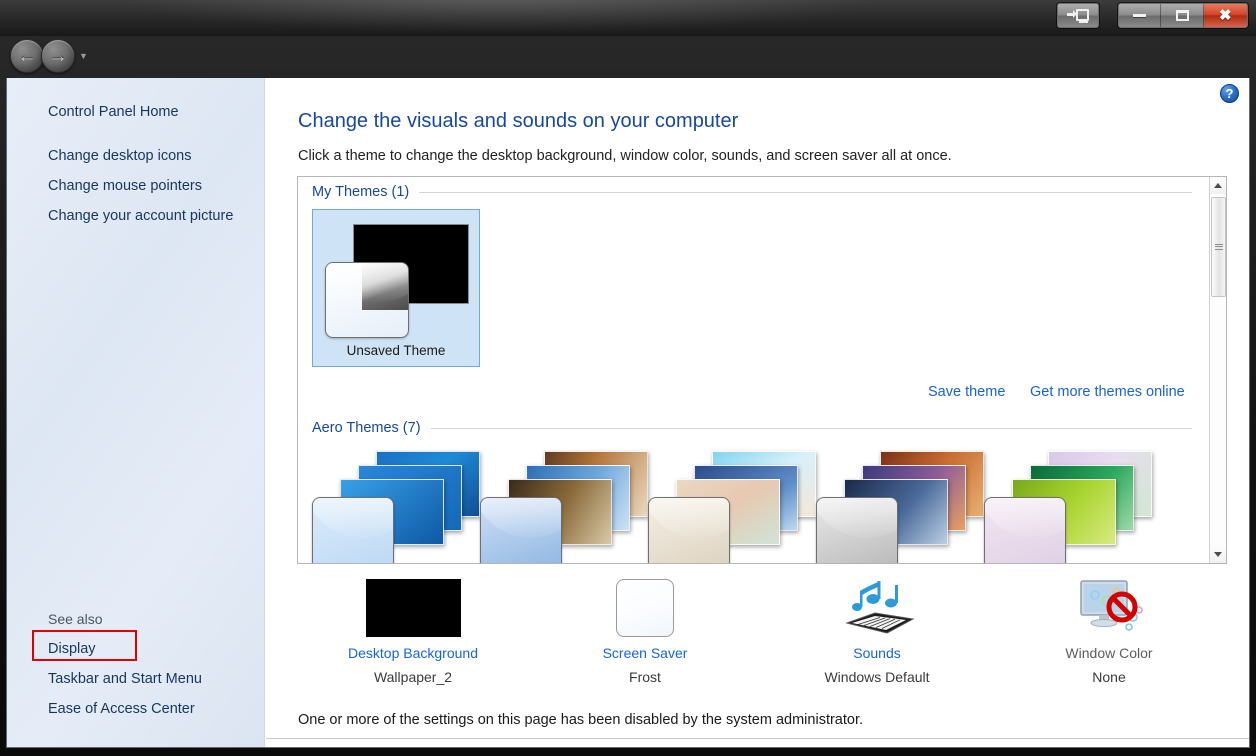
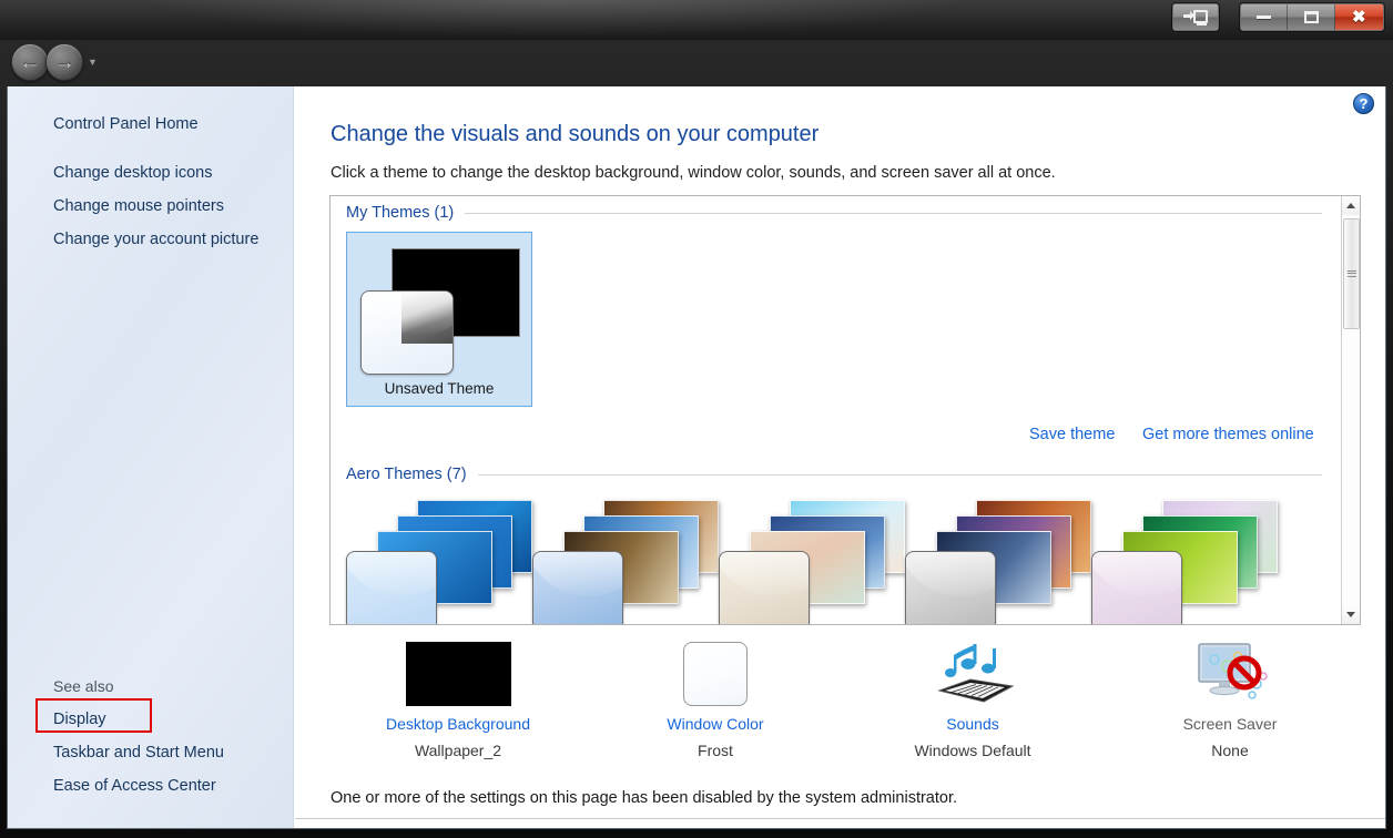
  ✖
  ←
  →
  ▼
  Control Panel Home
  Change desktop icons
  Change mouse pointers
  Change your account picture
  See also
  Display
  Taskbar and Start Menu
  Ease of Access Center
  ?
  Change the visuals and sounds on your computer
  Click a theme to change the desktop background, window color, sounds, and screen saver all at once.
  My Themes (1)
  Unsaved Theme
  Save theme
  Get more themes online
  Aero Themes (7)
  Desktop Background
  Wallpaper_2
- Screen Saver
+ Window Color
  Frost
  Sounds
  Windows Default
- Window Color
+ Screen Saver
  None
  One or more of the settings on this page has been disabled by the system administrator.
